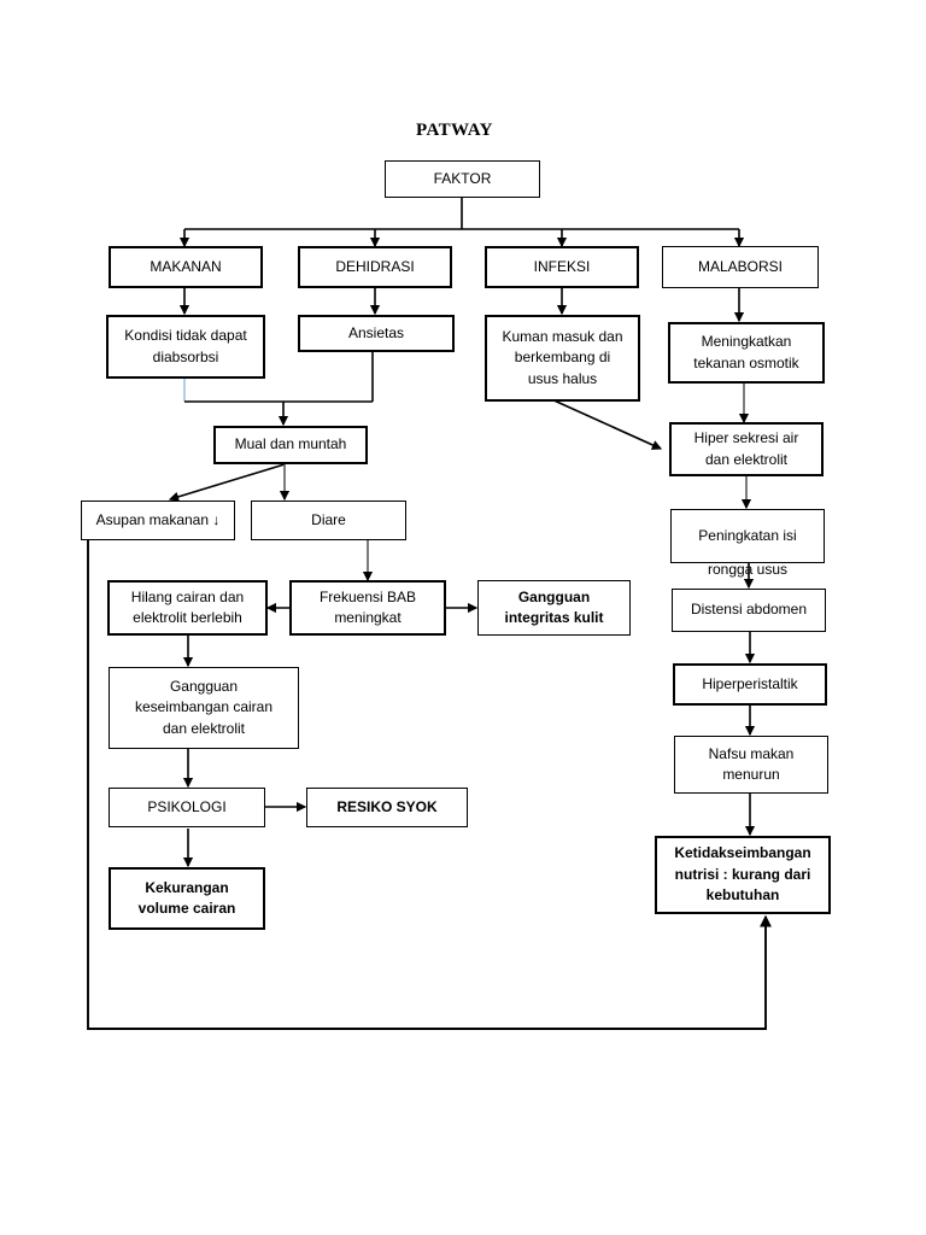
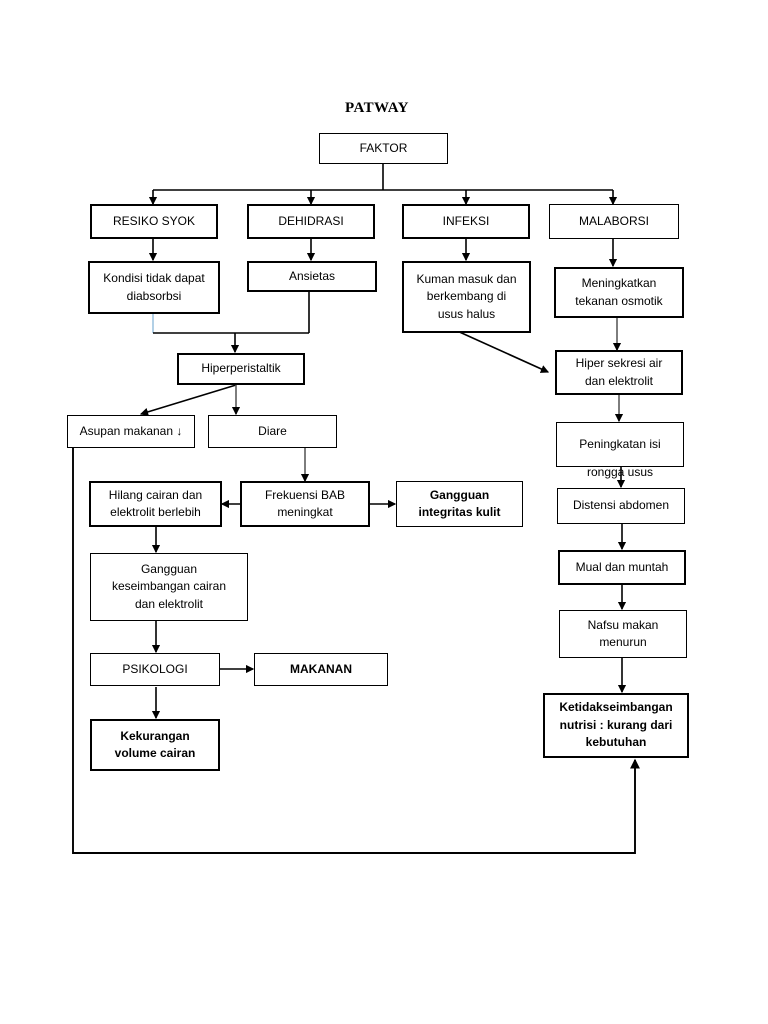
  PATWAY
  FAKTOR
- MAKANAN
+ RESIKO SYOK
  DEHIDRASI
  INFEKSI
  MALABORSI
  Kondisi tidak dapat
  diabsorbsi
  Ansietas
  Kuman masuk dan
  berkembang di
  usus halus
  Meningkatkan
  tekanan osmotik
- Mual dan muntah
+ Hiperperistaltik
  Hiper sekresi air
  dan elektrolit
  Asupan makanan ↓
  Diare
  Peningkatan isi
  rongga usus
  Hilang cairan dan
  elektrolit berlebih
  Frekuensi BAB
  meningkat
  Gangguan
  integritas kulit
  Distensi abdomen
  Gangguan
  keseimbangan cairan
  dan elektrolit
- Hiperperistaltik
+ Mual dan muntah
  Nafsu makan
  menurun
  PSIKOLOGI
- RESIKO SYOK
+ MAKANAN
  Kekurangan
  volume cairan
  Ketidakseimbangan
  nutrisi : kurang dari
  kebutuhan
